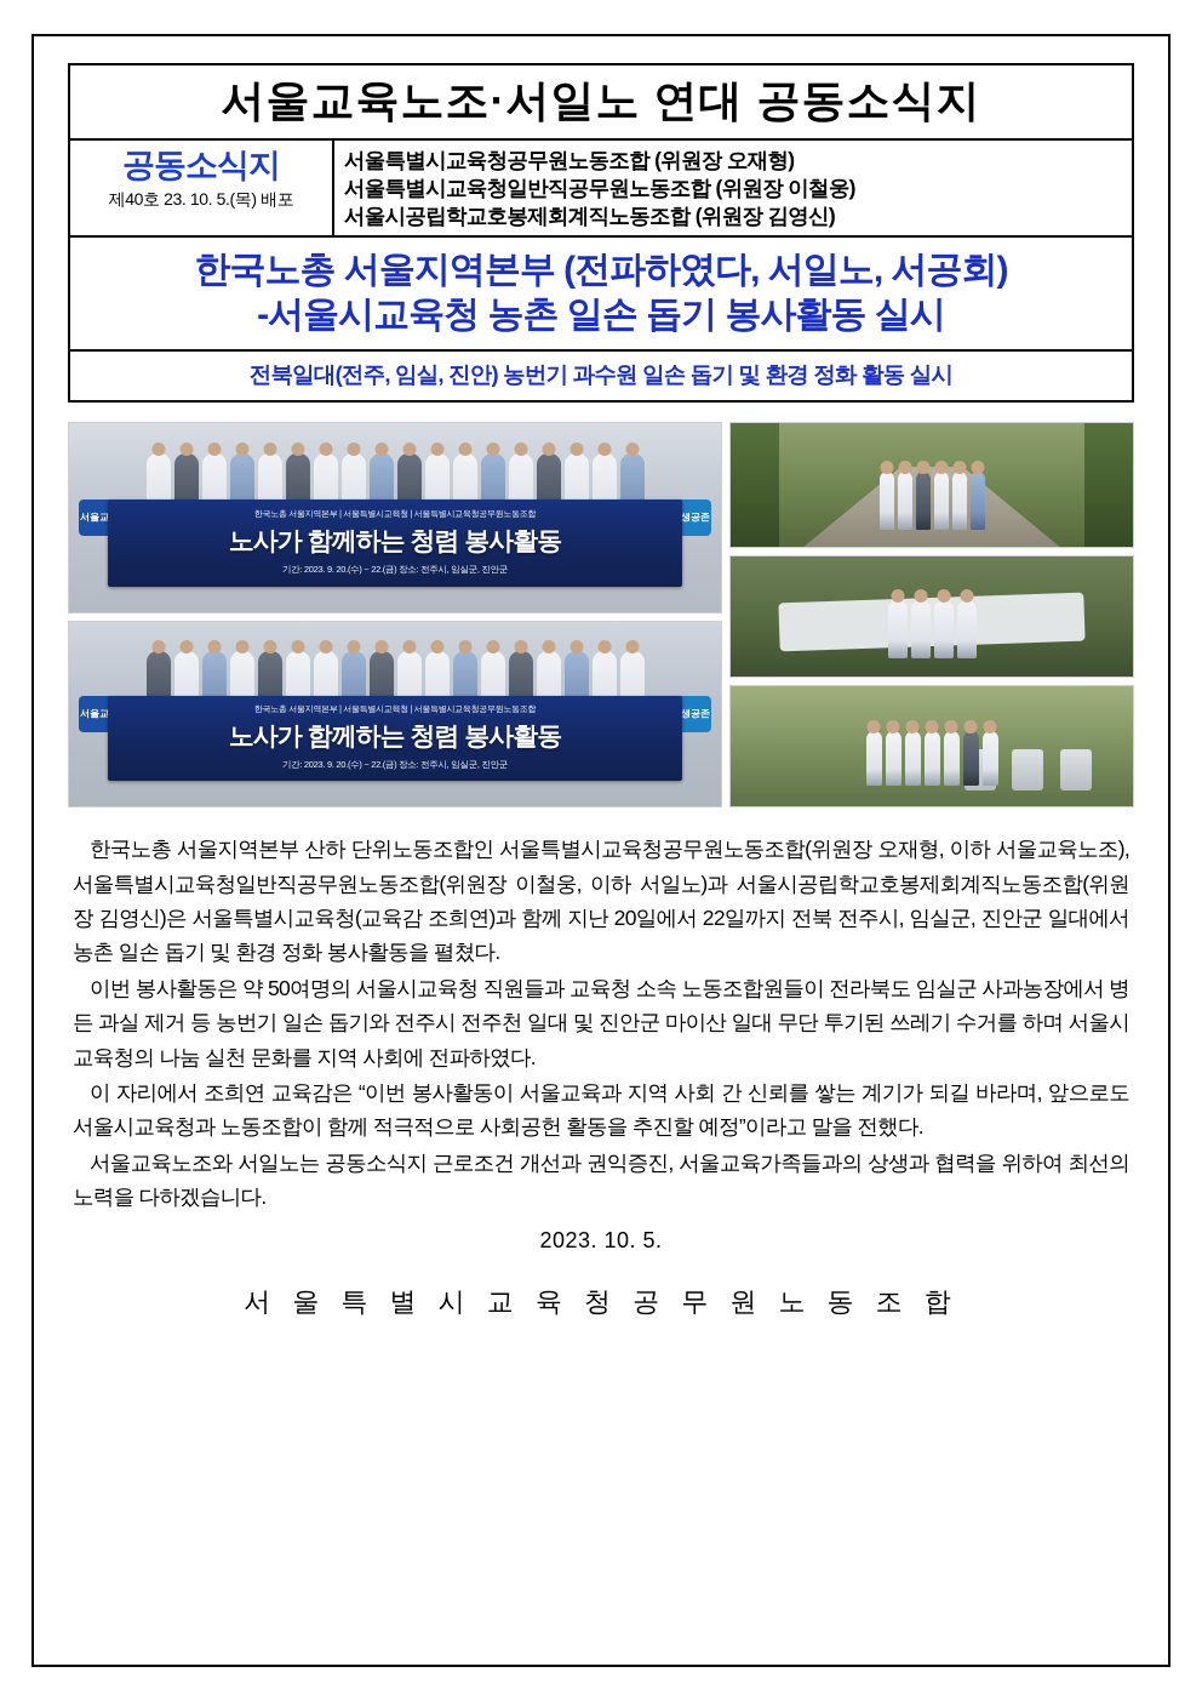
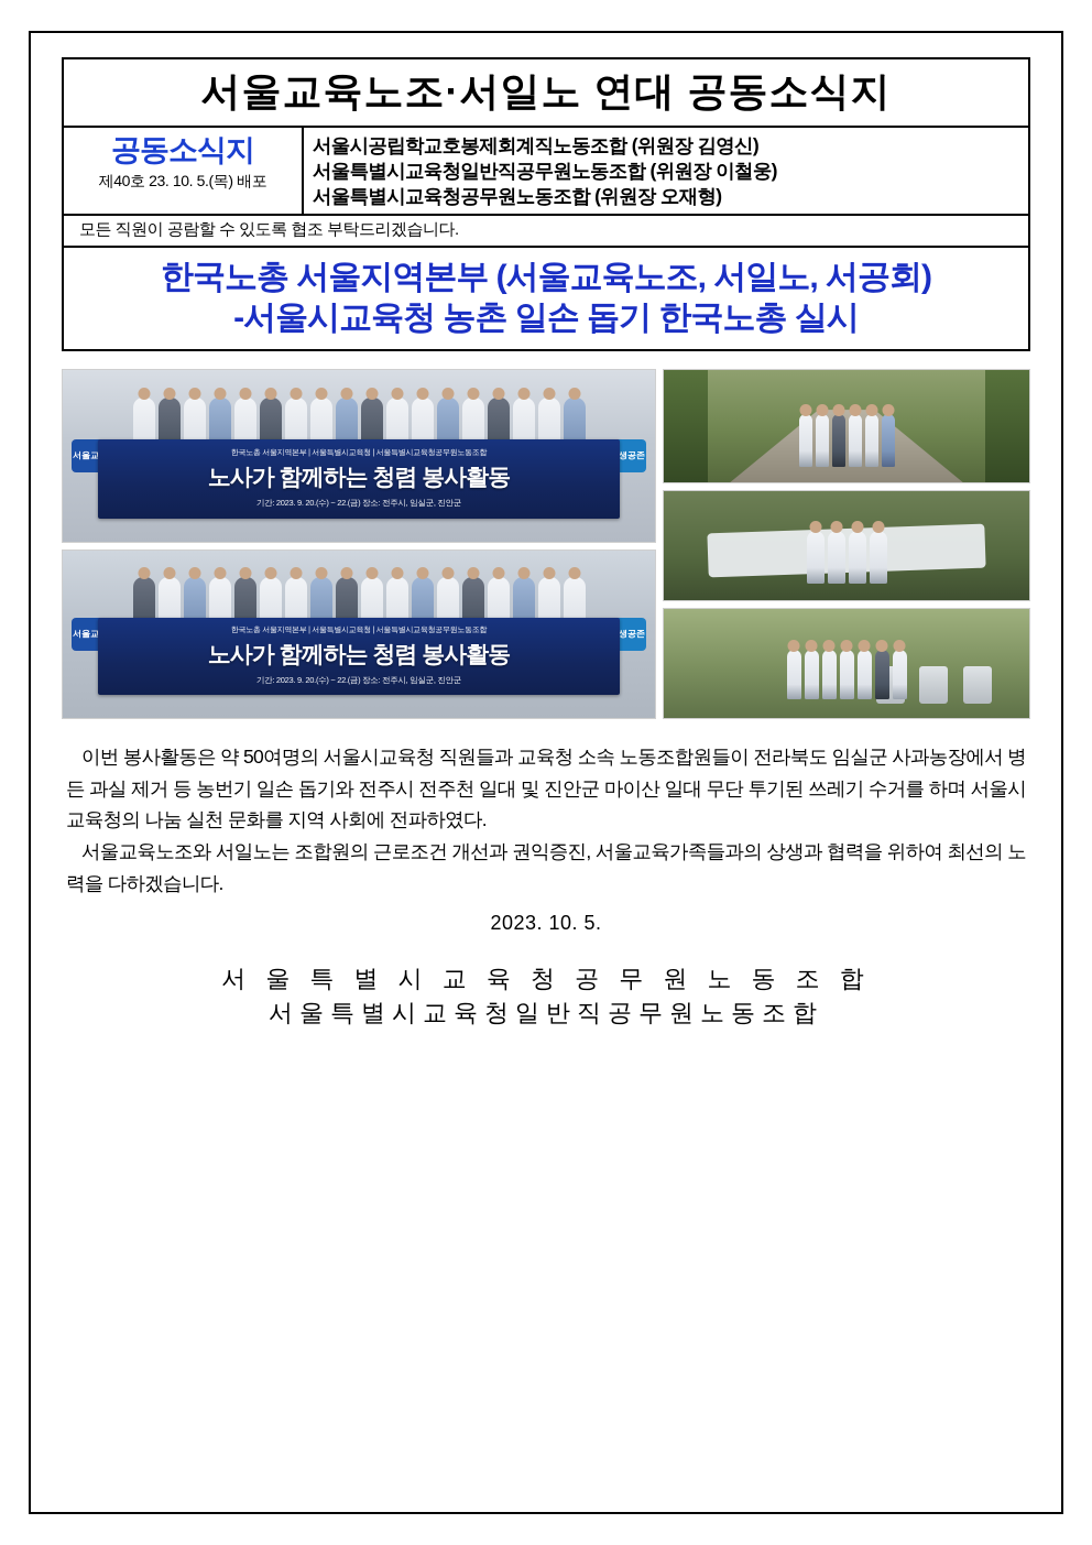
  서울교육노조·서일노 연대 공동소식지
  공동소식지
  제40호 23. 10. 5.(목) 배포
- 서울특별시교육청공무원노동조합 (위원장 오재형)
+ 서울시공립학교호봉제회계직노동조합 (위원장 김영신)
  서울특별시교육청일반직공무원노동조합 (위원장 이철웅)
- 서울시공립학교호봉제회계직노동조합 (위원장 김영신)
+ 서울특별시교육청공무원노동조합 (위원장 오재형)
+ 모든 직원이 공람할 수 있도록 협조 부탁드리겠습니다.
- 한국노총 서울지역본부 (전파하였다, 서일노, 서공회)
+ 한국노총 서울지역본부 (서울교육노조, 서일노, 서공회)
- -서울시교육청 농촌 일손 돕기 봉사활동 실시
+ -서울시교육청 농촌 일손 돕기 한국노총 실시
- 전북일대(전주, 임실, 진안) 농번기 과수원 일손 돕기 및 환경 정화 활동 실시
  서울교
  생공존
  노사가 함께하는 청렴 봉사활동
  기간: 2023. 9. 20.(수) ~ 22.(금) 장소: 전주시, 임실군, 진안군
  서울교
  생공존
  노사가 함께하는 청렴 봉사활동
  기간: 2023. 9. 20.(수) ~ 22.(금) 장소: 전주시, 임실군, 진안군
- 한국노총 서울지역본부 산하 단위노동조합인 서울특별시교육청공무원노동조합(위원장 오재형, 이하 서울교육노조), 서울특별시교육청일반직공무원노동조합(위원장 이철웅, 이하 서일노)과 서울시공립학교호봉제회계직노동조합(위원장 김영신)은 서울특별시교육청(교육감 조희연)과 함께 지난 20일에서 22일까지 전북 전주시, 임실군, 진안군 일대에서 농촌 일손 돕기 및 환경 정화 봉사활동을 펼쳤다.
  이번 봉사활동은 약 50여명의 서울시교육청 직원들과 교육청 소속 노동조합원들이 전라북도 임실군 사과농장에서 병든 과실 제거 등 농번기 일손 돕기와 전주시 전주천 일대 및 진안군 마이산 일대 무단 투기된 쓰레기 수거를 하며 서울시교육청의 나눔 실천 문화를 지역 사회에 전파하였다.
- 이 자리에서 조희연 교육감은 “이번 봉사활동이 서울교육과 지역 사회 간 신뢰를 쌓는 계기가 되길 바라며, 앞으로도 서울시교육청과 노동조합이 함께 적극적으로 사회공헌 활동을 추진할 예정”이라고 말을 전했다.
- 서울교육노조와 서일노는 공동소식지 근로조건 개선과 권익증진, 서울교육가족들과의 상생과 협력을 위하여 최선의 노력을 다하겠습니다.
+ 서울교육노조와 서일노는 조합원의 근로조건 개선과 권익증진, 서울교육가족들과의 상생과 협력을 위하여 최선의 노력을 다하겠습니다.
  2023. 10. 5.
  서 울 특 별 시 교 육 청 공 무 원 노 동 조 합
+ 서울특별시교육청일반직공무원노동조합
